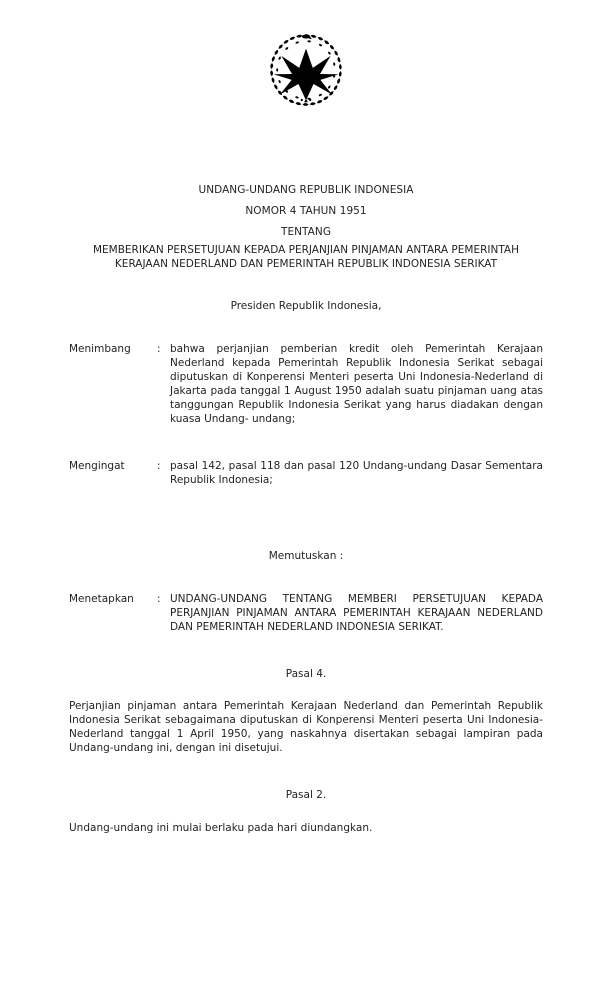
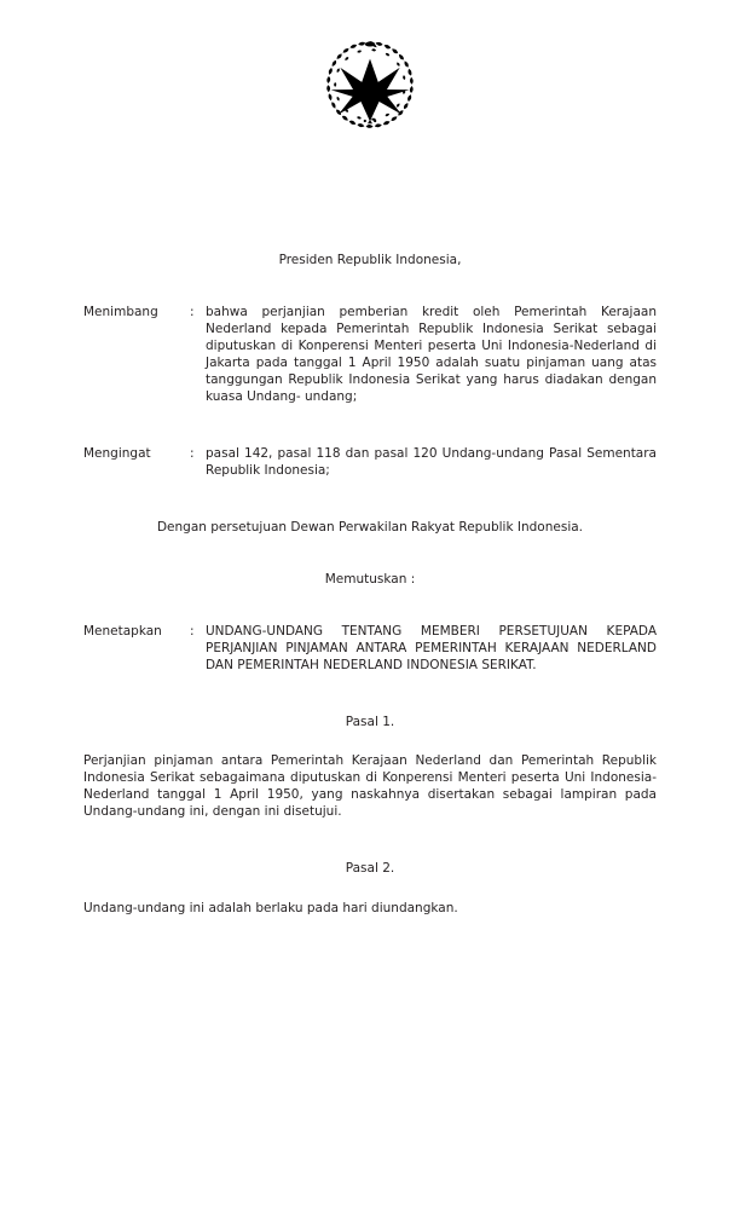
- UNDANG-UNDANG REPUBLIK INDONESIA
- NOMOR 4 TAHUN 1951
- TENTANG
- MEMBERIKAN PERSETUJUAN KEPADA PERJANJIAN PINJAMAN ANTARA PEMERINTAH KERAJAAN NEDERLAND DAN PEMERINTAH REPUBLIK INDONESIA SERIKAT
  Presiden Republik Indonesia,
  Menimbang
  :
- bahwa perjanjian pemberian kredit oleh Pemerintah Kerajaan Nederland kepada Pemerintah Republik Indonesia Serikat sebagai diputuskan di Konperensi Menteri peserta Uni Indonesia-Nederland di Jakarta pada tanggal 1 August 1950 adalah suatu pinjaman uang atas tanggungan Republik Indonesia Serikat yang harus diadakan dengan kuasa Undang- undang;
+ bahwa perjanjian pemberian kredit oleh Pemerintah Kerajaan Nederland kepada Pemerintah Republik Indonesia Serikat sebagai diputuskan di Konperensi Menteri peserta Uni Indonesia-Nederland di Jakarta pada tanggal 1 April 1950 adalah suatu pinjaman uang atas tanggungan Republik Indonesia Serikat yang harus diadakan dengan kuasa Undang- undang;
  Mengingat
  :
- pasal 142, pasal 118 dan pasal 120 Undang-undang Dasar Sementara Republik Indonesia;
+ pasal 142, pasal 118 dan pasal 120 Undang-undang Pasal Sementara Republik Indonesia;
+ Dengan persetujuan Dewan Perwakilan Rakyat Republik Indonesia.
  Memutuskan :
  Menetapkan
  :
  UNDANG-UNDANG TENTANG MEMBERI PERSETUJUAN KEPADA PERJANJIAN PINJAMAN ANTARA PEMERINTAH KERAJAAN NEDERLAND DAN PEMERINTAH NEDERLAND INDONESIA SERIKAT.
- Pasal 4.
+ Pasal 1.
  Perjanjian pinjaman antara Pemerintah Kerajaan Nederland dan Pemerintah Republik Indonesia Serikat sebagaimana diputuskan di Konperensi Menteri peserta Uni Indonesia-Nederland tanggal 1 April 1950, yang naskahnya disertakan sebagai lampiran pada Undang-undang ini, dengan ini disetujui.
  Pasal 2.
- Undang-undang ini mulai berlaku pada hari diundangkan.
+ Undang-undang ini adalah berlaku pada hari diundangkan.
